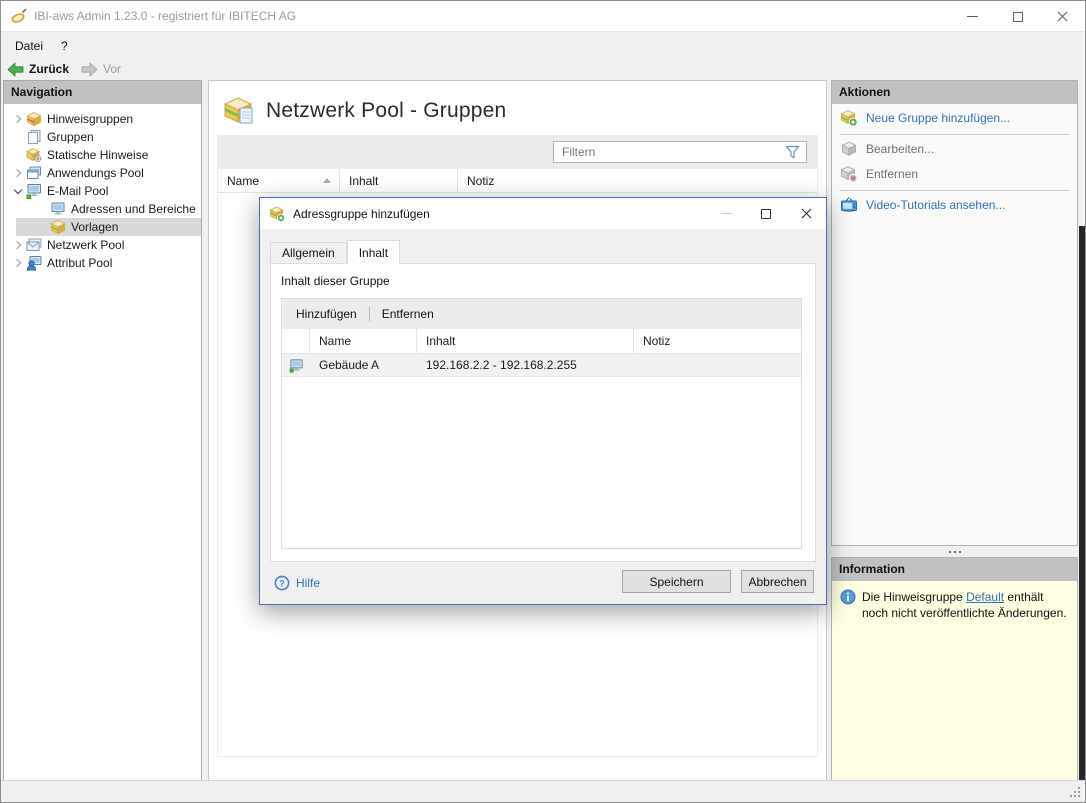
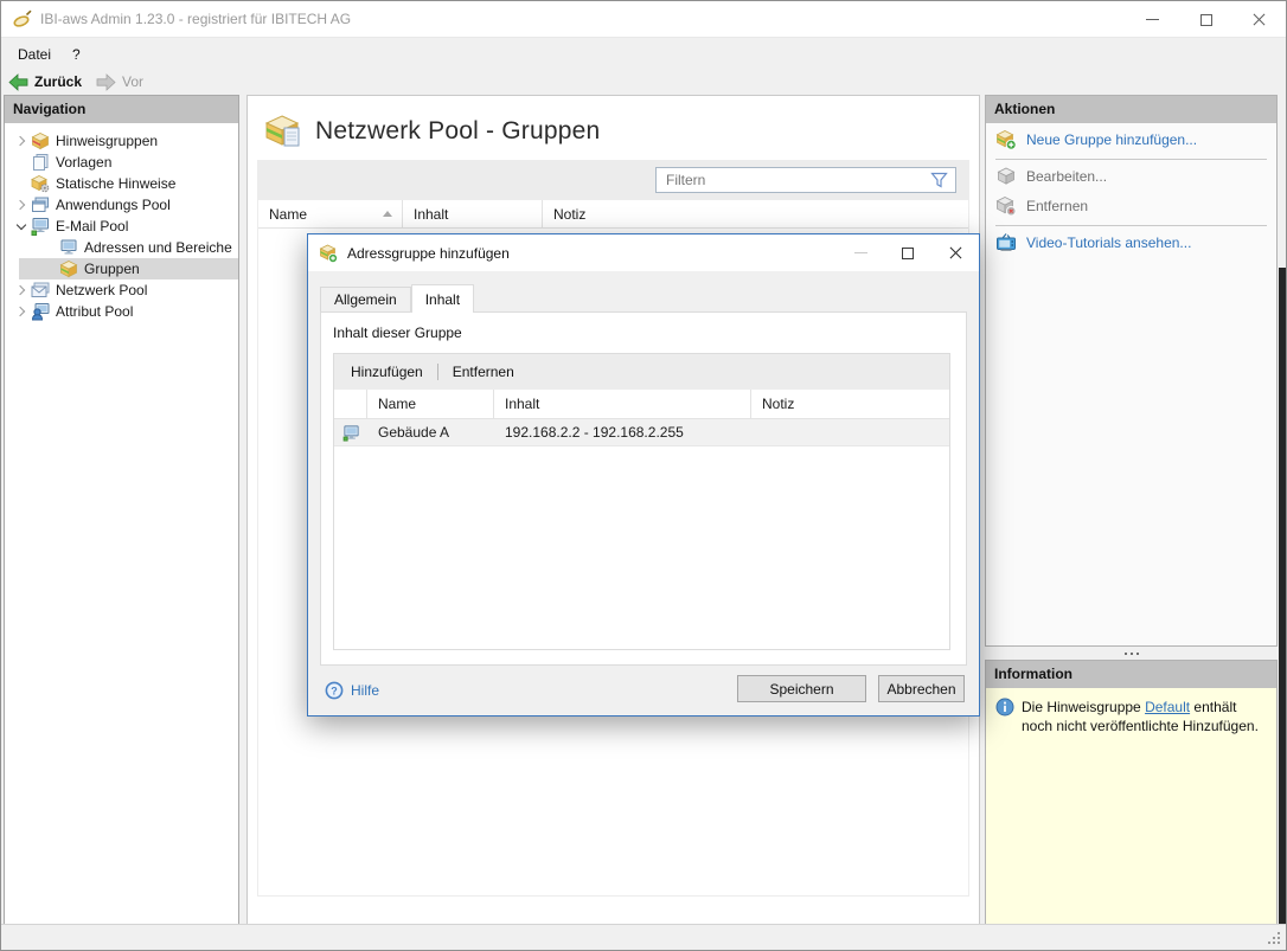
  IBI-aws Admin 1.23.0 - registriert für IBITECH AG
  Datei
  ?
  Zurück
  Vor
  Navigation
  Hinweisgruppen
- Gruppen
+ Vorlagen
  Statische Hinweise
  Anwendungs Pool
  E-Mail Pool
  Adressen und Bereiche
- Vorlagen
+ Gruppen
  Netzwerk Pool
  Attribut Pool
  Netzwerk Pool - Gruppen
  Filtern
  Name
  Inhalt
  Notiz
  Aktionen
  Neue Gruppe hinzufügen...
  Bearbeiten...
  Entfernen
  Video-Tutorials ansehen...
  Information
- Die Hinweisgruppe Default enthält noch nicht veröffentlichte Änderungen.
+ Die Hinweisgruppe Default enthält noch nicht veröffentlichte Hinzufügen.
  Adressgruppe hinzufügen
  Allgemein
  Inhalt
  Inhalt dieser Gruppe
  Hinzufügen
  Entfernen
  Name
  Inhalt
  Notiz
  Gebäude A
  192.168.2.2 - 192.168.2.255
  ?
  Hilfe
  Speichern
  Abbrechen
